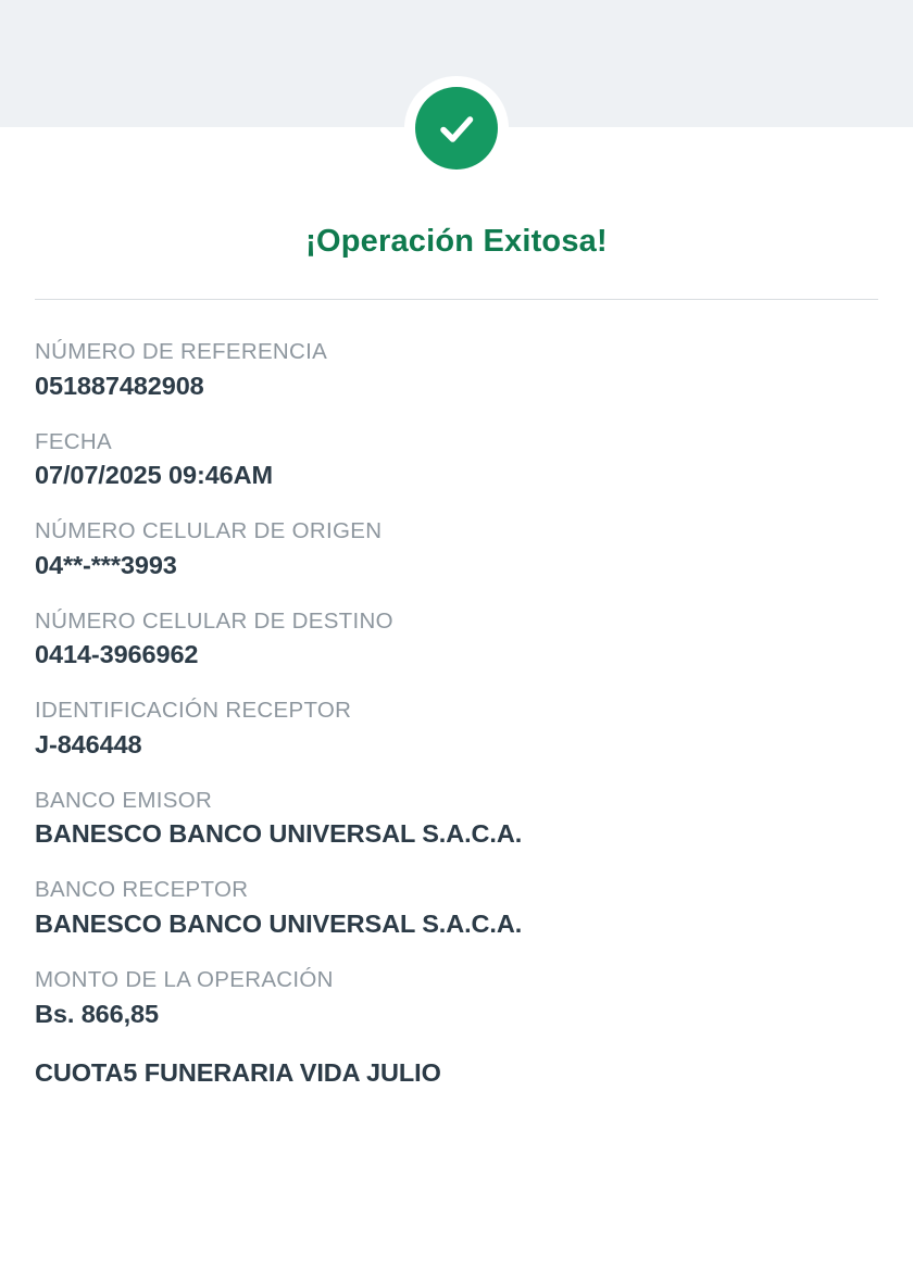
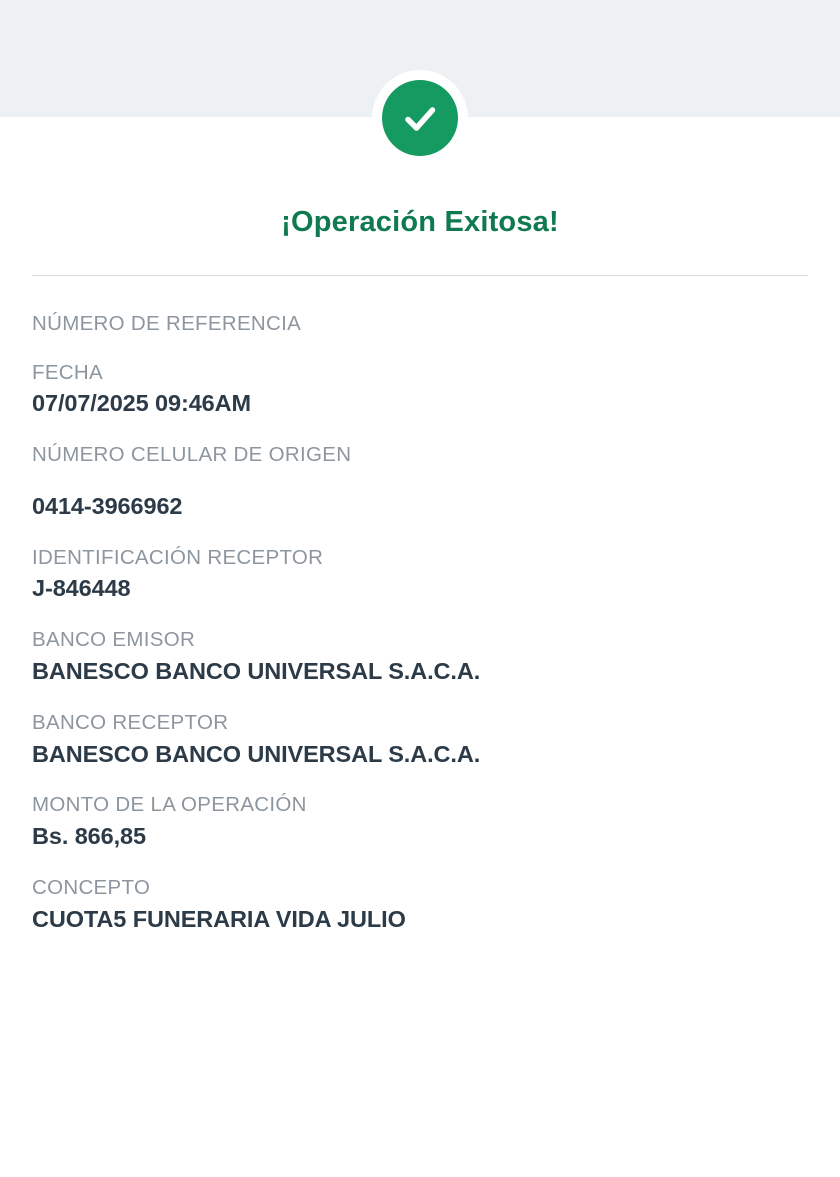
  ¡Operación Exitosa!
  NÚMERO DE REFERENCIA
- 051887482908
  FECHA
  07/07/2025 09:46AM
  NÚMERO CELULAR DE ORIGEN
- 04**-***3993
- NÚMERO CELULAR DE DESTINO
  0414-3966962
  IDENTIFICACIÓN RECEPTOR
  J-846448
  BANCO EMISOR
  BANESCO BANCO UNIVERSAL S.A.C.A.
  BANCO RECEPTOR
  BANESCO BANCO UNIVERSAL S.A.C.A.
  MONTO DE LA OPERACIÓN
  Bs. 866,85
+ CONCEPTO
  CUOTA5 FUNERARIA VIDA JULIO
